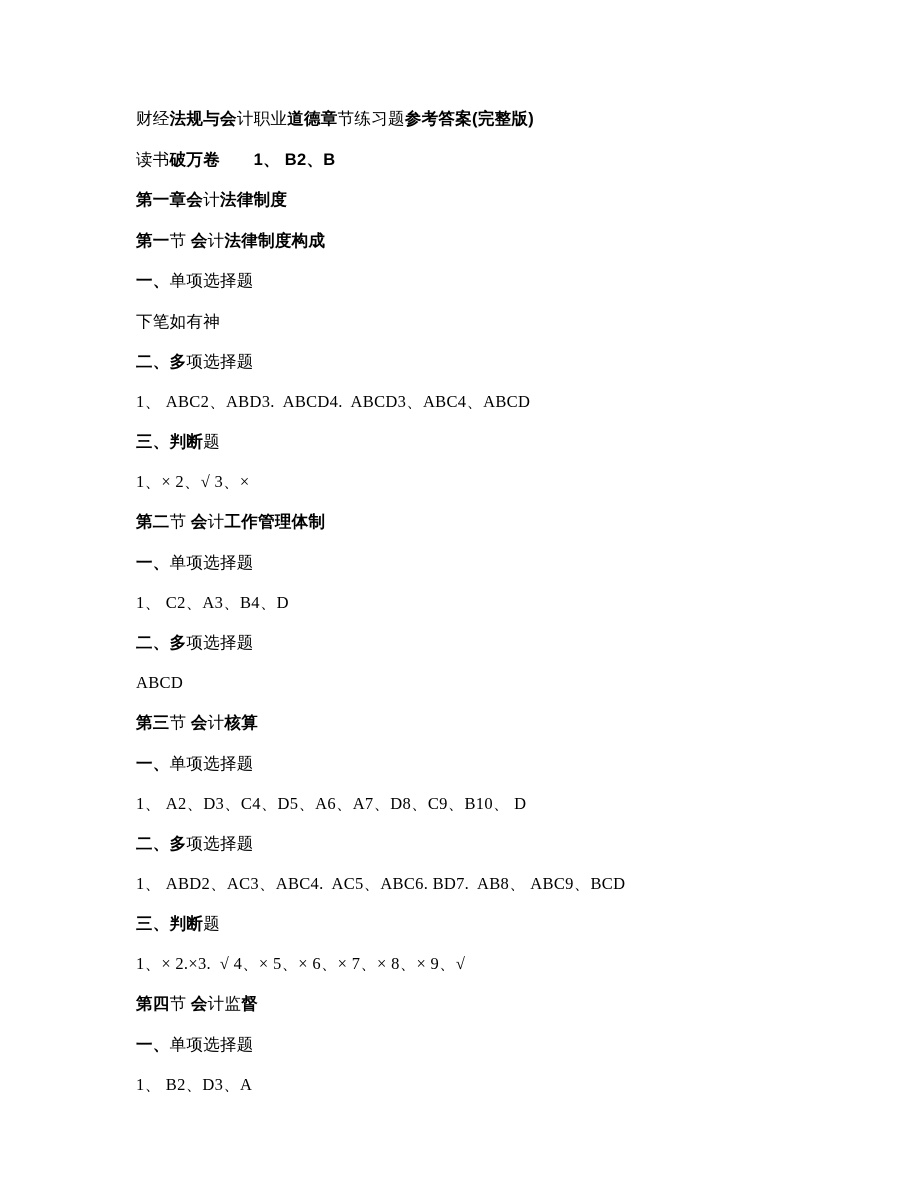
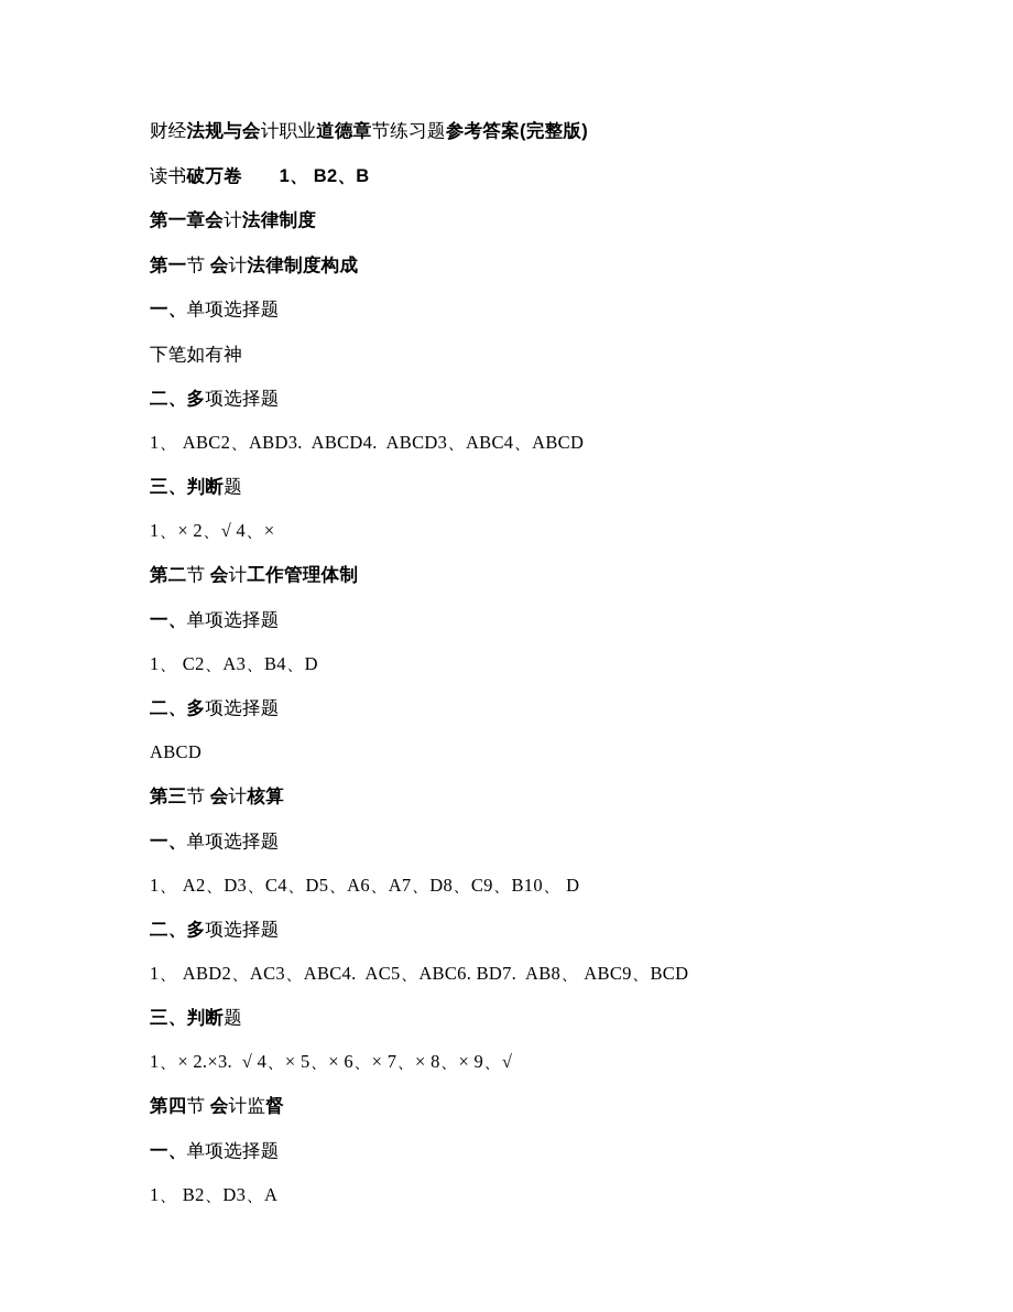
  财经法规与会计职业道德章节练习题参考答案(完整版)
  读书破万卷 1、 B2、B
  第一章会计法律制度
  第一节 会计法律制度构成
  一、单项选择题
  下笔如有神
  二、多项选择题
  1、 ABC2、ABD3. ABCD4. ABCD3、ABC4、ABCD
  三、判断题
- 1、× 2、√ 3、×
+ 1、× 2、√ 4、×
  第二节 会计工作管理体制
  一、单项选择题
  1、 C2、A3、B4、D
  二、多项选择题
  ABCD
  第三节 会计核算
  一、单项选择题
  1、 A2、D3、C4、D5、A6、A7、D8、C9、B10、 D
  二、多项选择题
  1、 ABD2、AC3、ABC4. AC5、ABC6. BD7. AB8、 ABC9、BCD
  三、判断题
  1、× 2.×3. √ 4、× 5、× 6、× 7、× 8、× 9、√
  第四节 会计监督
  一、单项选择题
  1、 B2、D3、A
